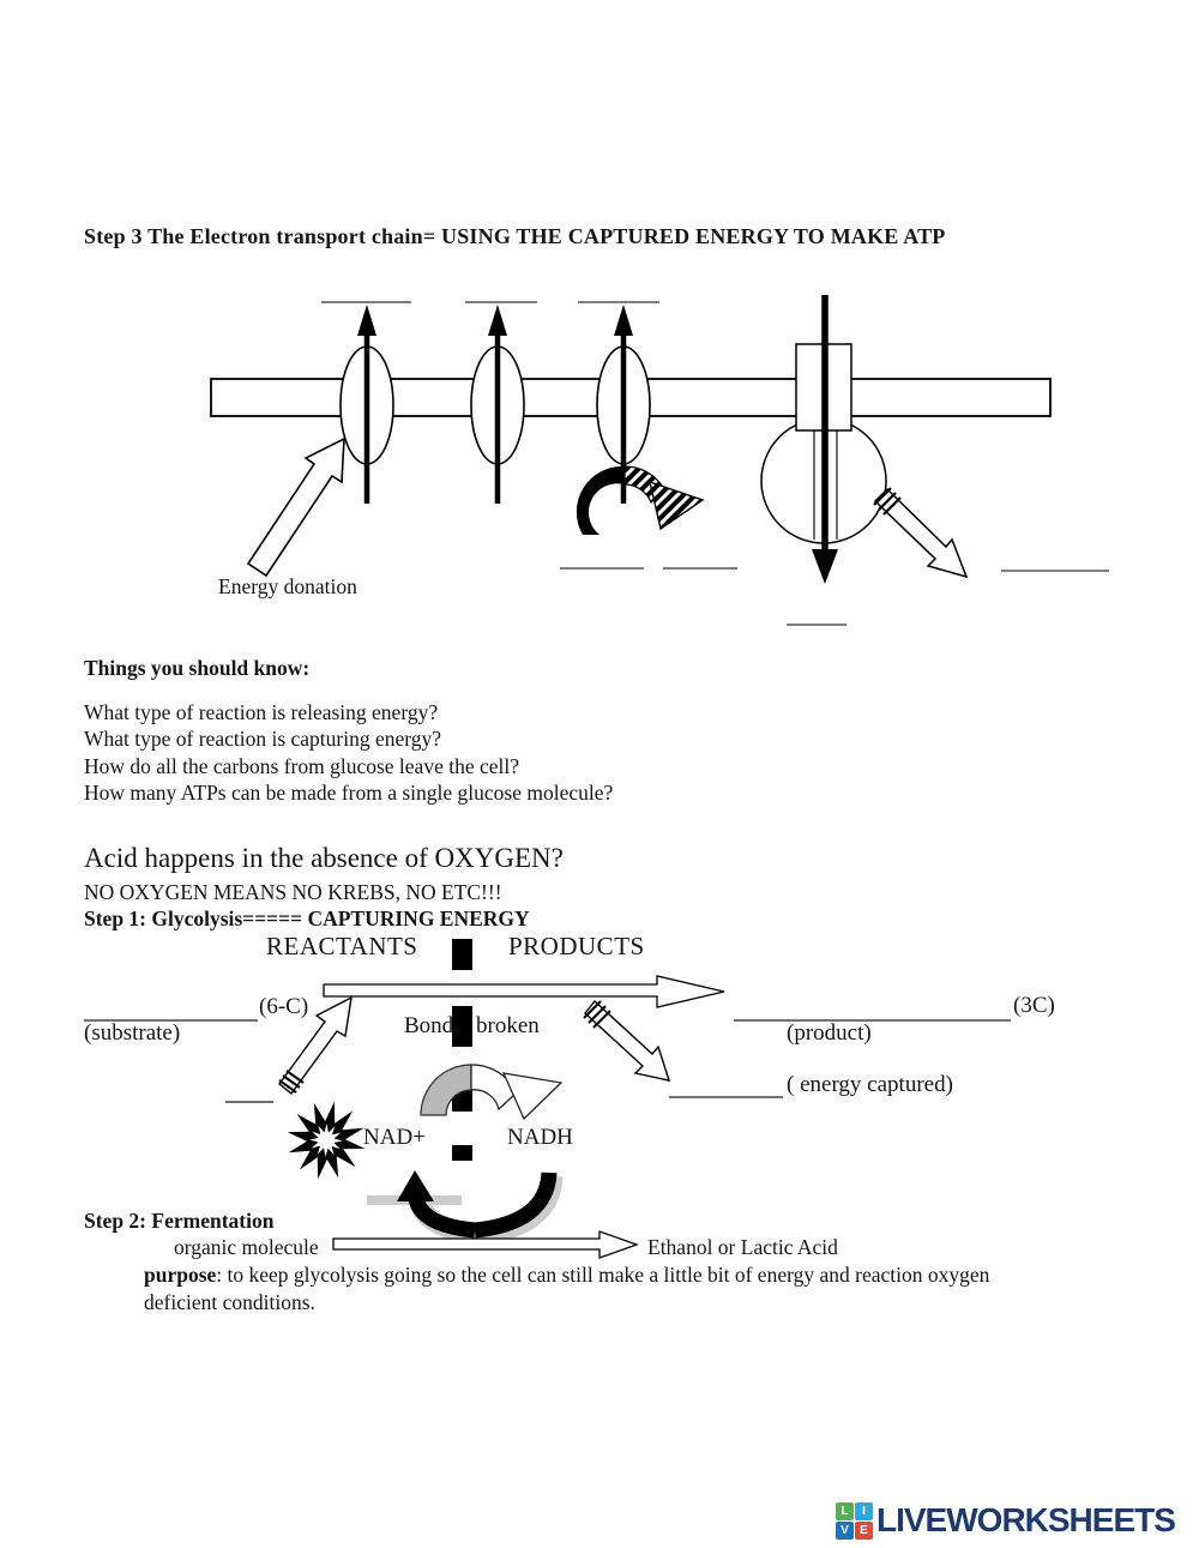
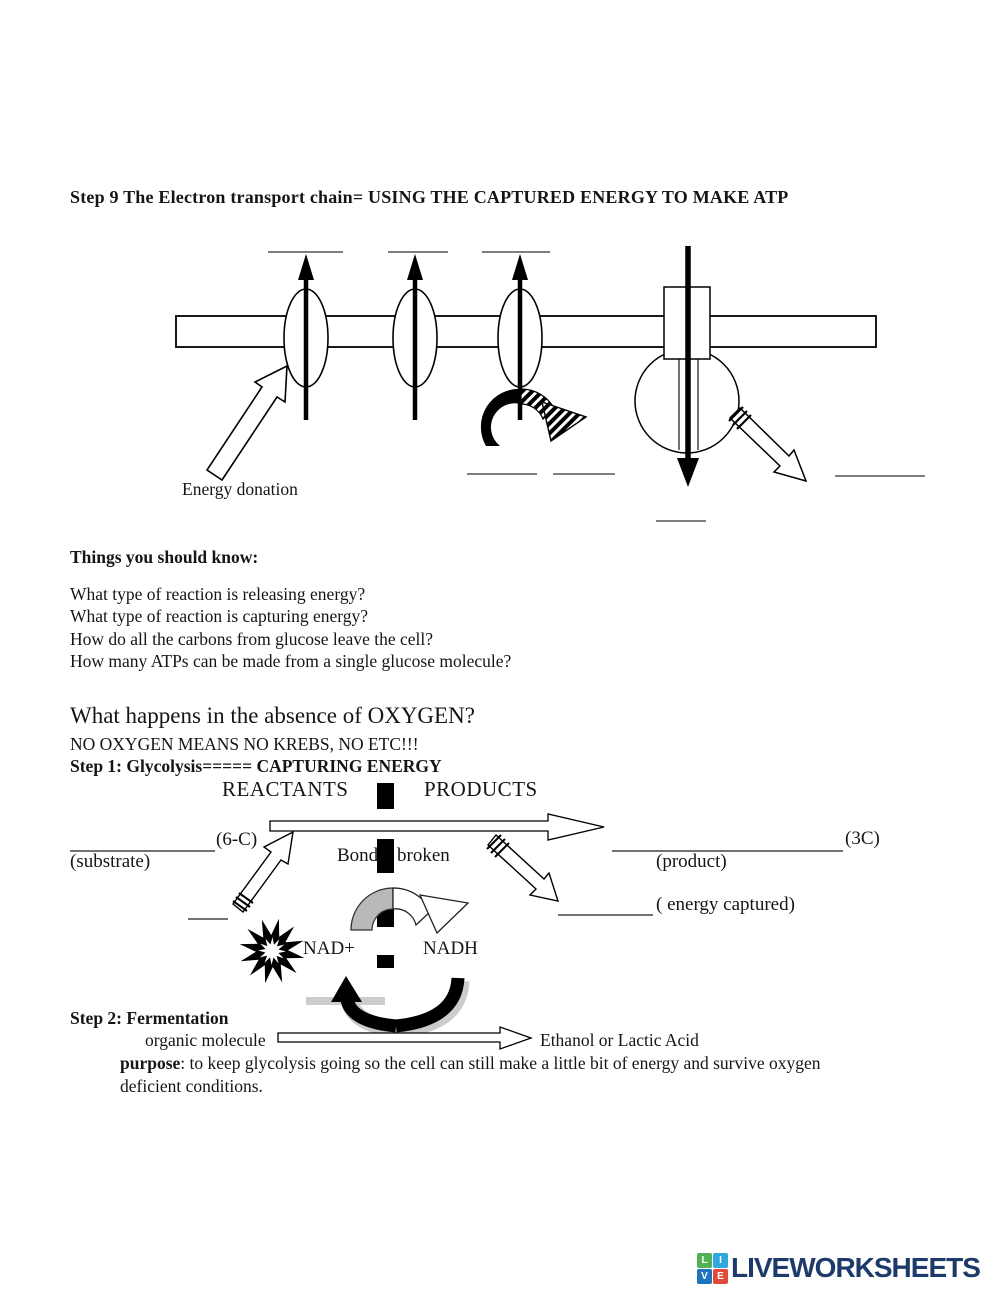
- Step 3 The Electron transport chain= USING THE CAPTURED ENERGY TO MAKE ATP
+ Step 9 The Electron transport chain= USING THE CAPTURED ENERGY TO MAKE ATP
  Energy donation
  Things you should know:
  What type of reaction is releasing energy?
  What type of reaction is capturing energy?
  How do all the carbons from glucose leave the cell?
  How many ATPs can be made from a single glucose molecule?
- Acid happens in the absence of OXYGEN?
+ What happens in the absence of OXYGEN?
  NO OXYGEN MEANS NO KREBS, NO ETC!!!
  Step 1: Glycolysis===== CAPTURING ENERGY
  REACTANTS
  PRODUCTS
  (6-C)
  (substrate)
  (3C)
  (product)
  Bond
  broken
  ( energy captured)
  NAD+
  NADH
  Step 2: Fermentation
  organic molecule
  Ethanol or Lactic Acid
- purpose: to keep glycolysis going so the cell can still make a little bit of energy and reaction oxygen
+ purpose: to keep glycolysis going so the cell can still make a little bit of energy and survive oxygen
  deficient conditions.
  L
  I
  V
  E
  LIVEWORKSHEETS
